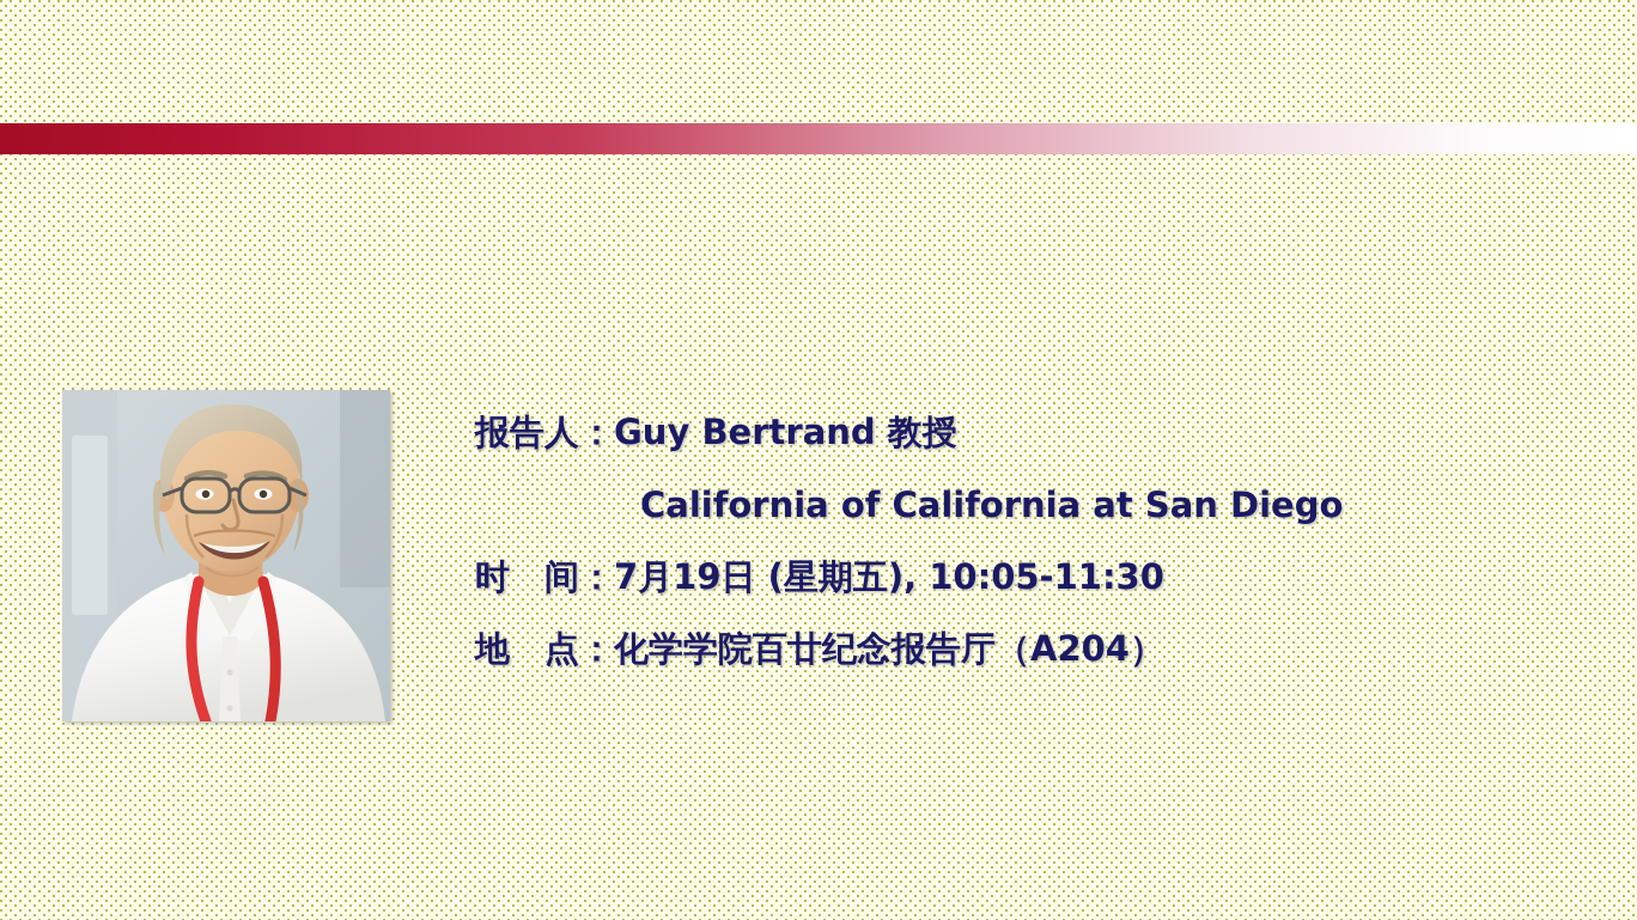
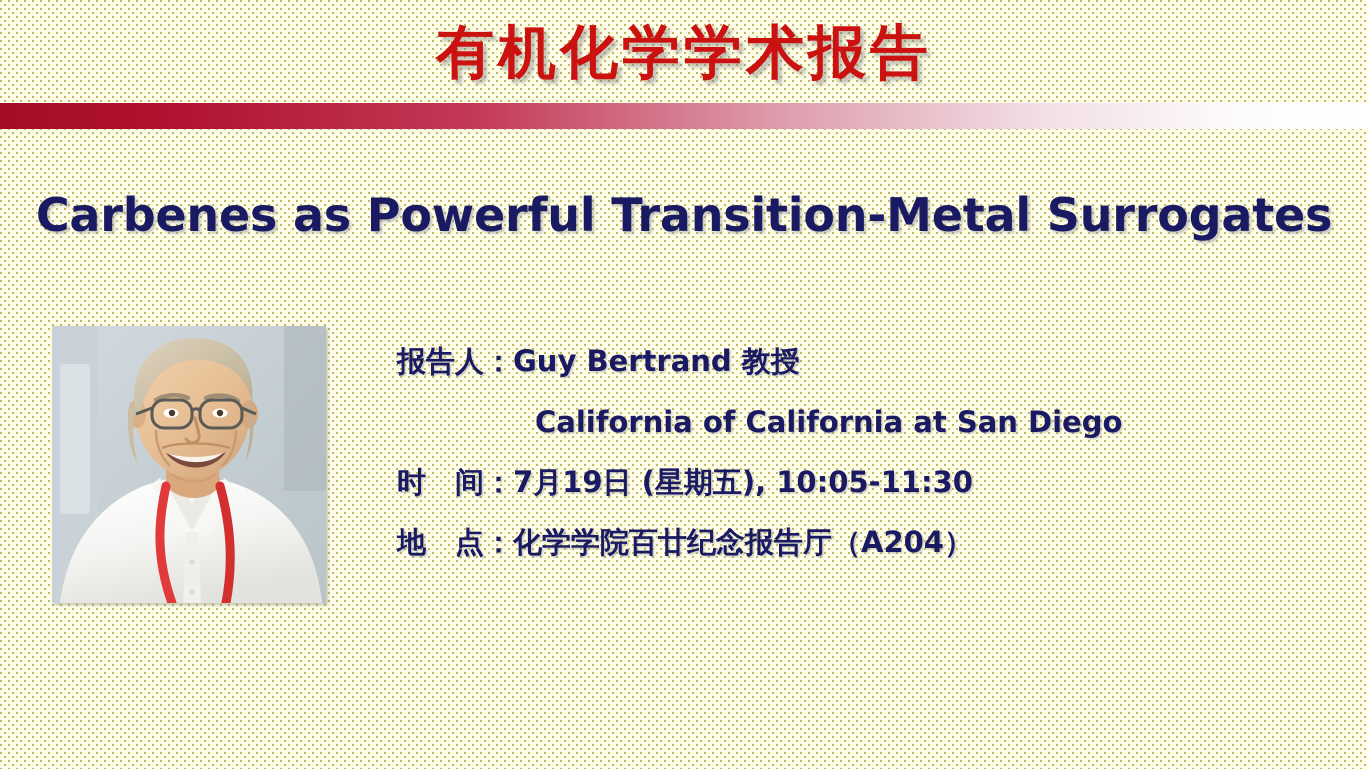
+ 有机化学学术报告
+ Carbenes as Powerful Transition-Metal Surrogates
  报告人：Guy Bertrand 教授
  California of California at San Diego
  时 间：7月19日 (星期五), 10:05-11:30
  地 点：化学学院百廿纪念报告厅（A204）
